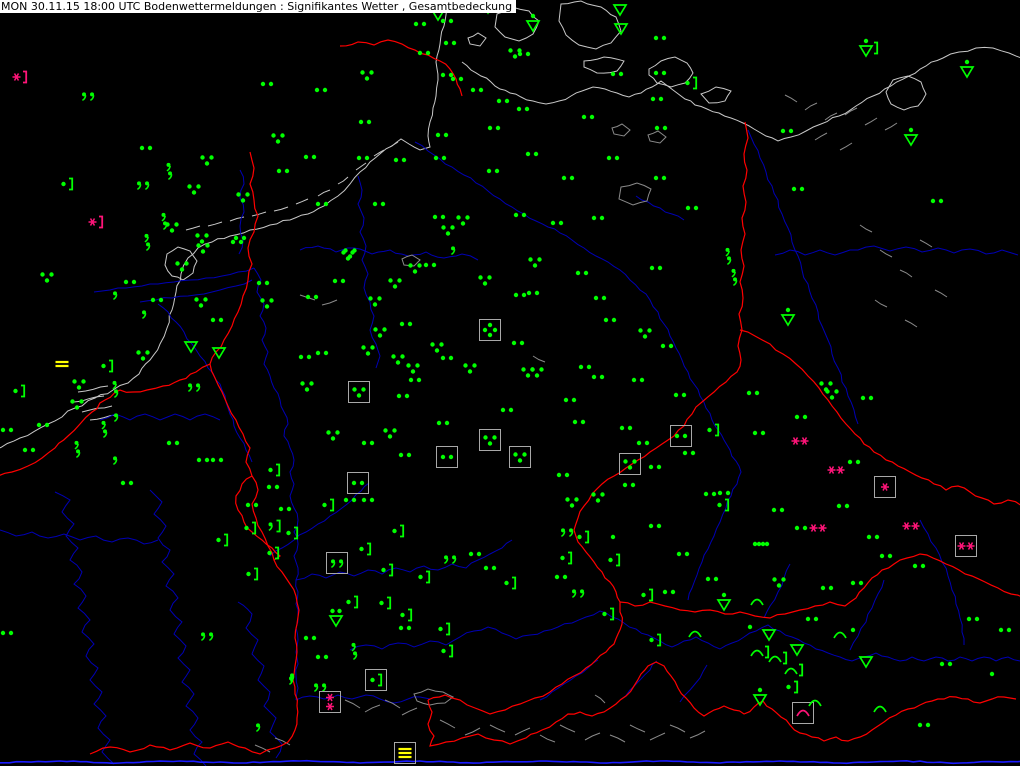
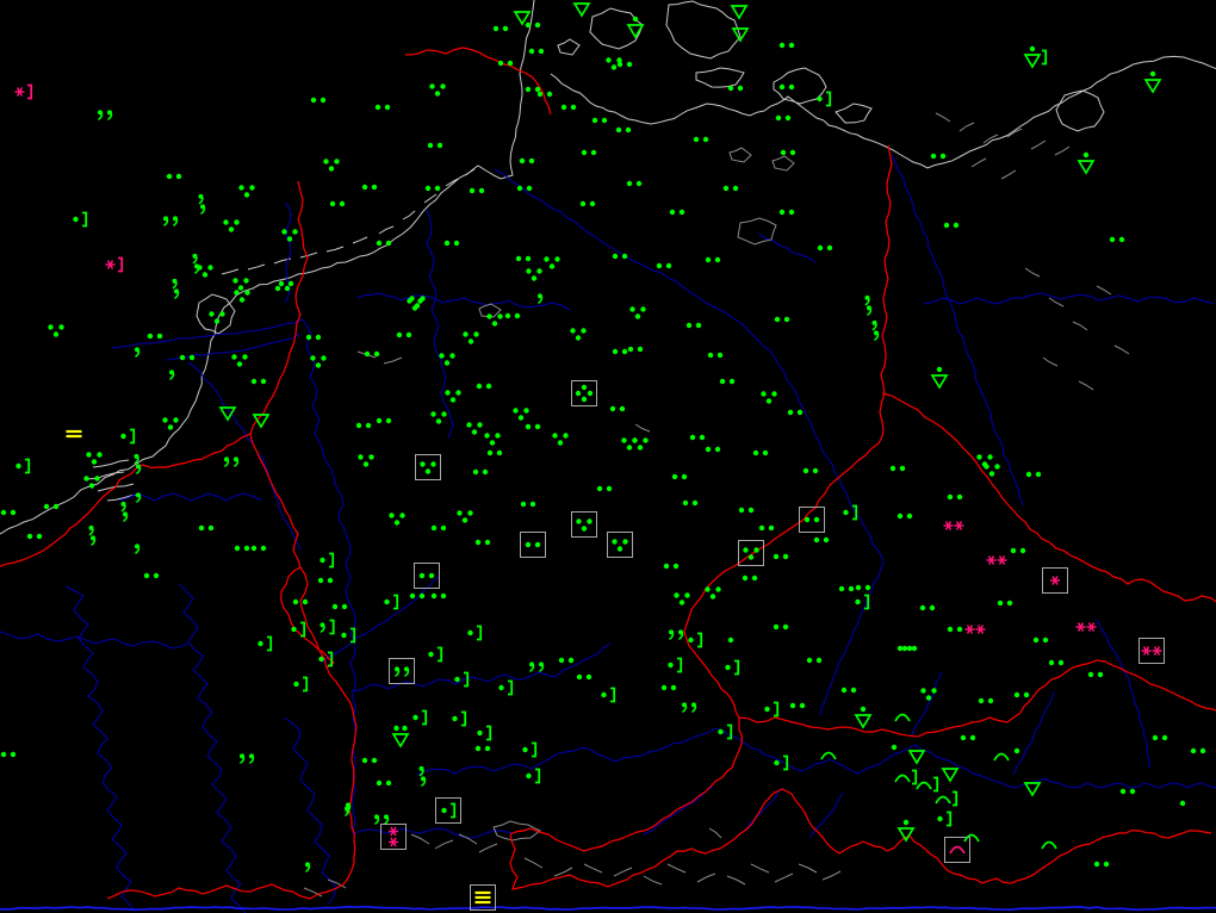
- MON 30.11.15 18:00 UTC Bodenwettermeldungen : Signifikantes Wetter , Gesamtbedeckung
